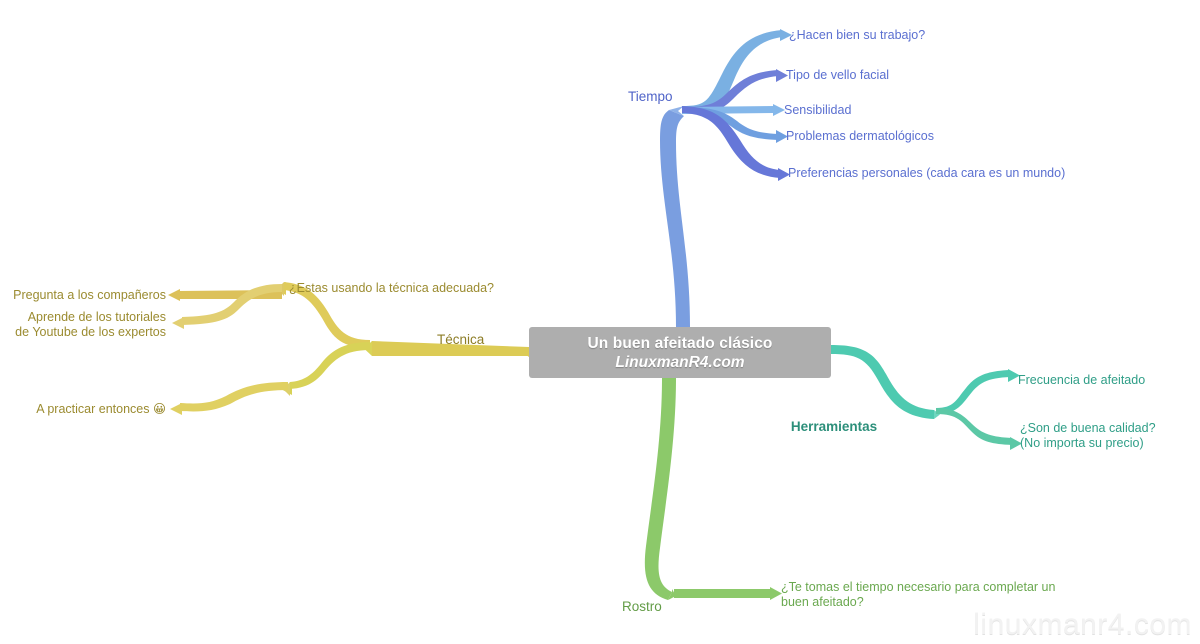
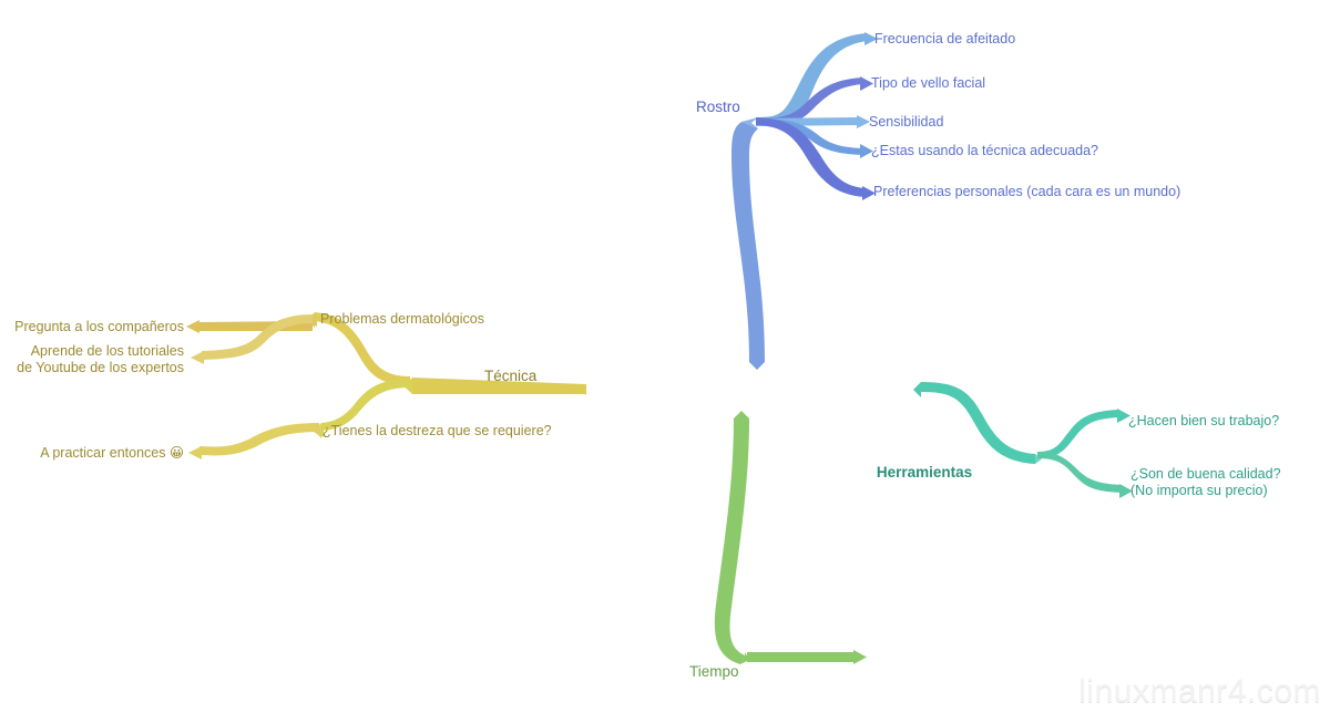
- Un buen afeitado clásico
- LinuxmanR4.com
- Tiempo
+ Rostro
- ¿Hacen bien su trabajo?
+ Frecuencia de afeitado
  Tipo de vello facial
  Sensibilidad
- Problemas dermatológicos
+ ¿Estas usando la técnica adecuada?
  Preferencias personales (cada cara es un mundo)
  Técnica
- ¿Estas usando la técnica adecuada?
+ Problemas dermatológicos
+ ¿Tienes la destreza que se requiere?
  Pregunta a los compañeros
  Aprende de los tutoriales
  de Youtube de los expertos
  A practicar entonces 😀
  Herramientas
- Frecuencia de afeitado
+ ¿Hacen bien su trabajo?
  ¿Son de buena calidad?
  (No importa su precio)
- Rostro
+ Tiempo
- ¿Te tomas el tiempo necesario para completar un
- buen afeitado?
  linuxmanr4.com
